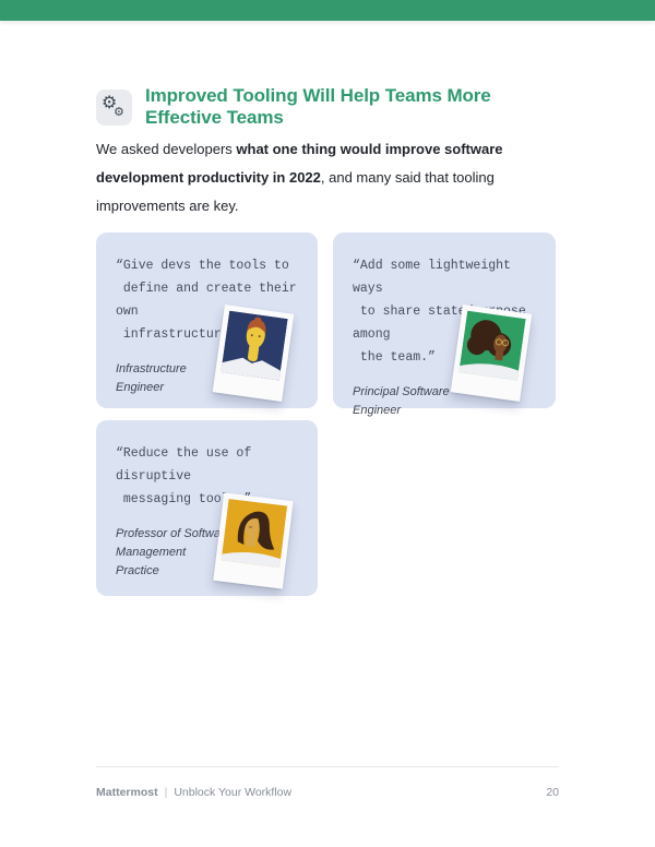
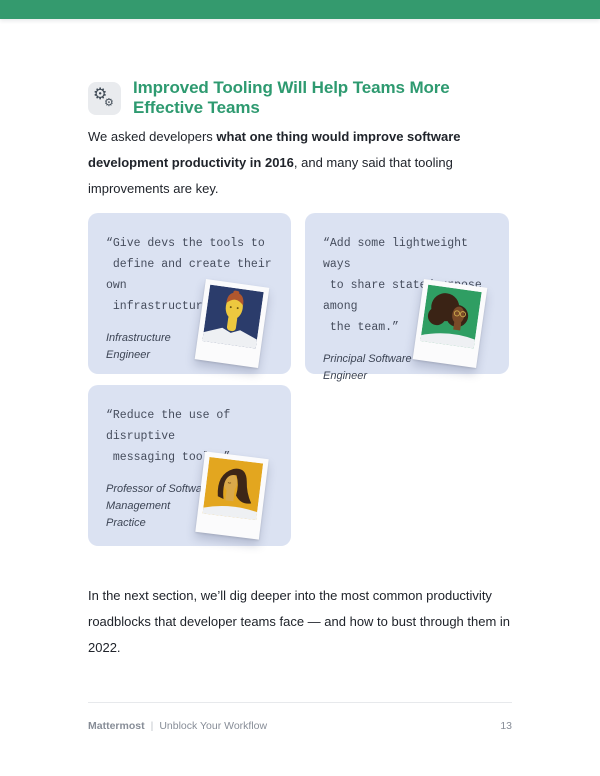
  ⚙
  ⚙
  Improved Tooling Will Help Teams More Effective Teams
- We asked developers what one thing would improve software development productivity in 2022, and many said that tooling improvements are key.
+ We asked developers what one thing would improve software development productivity in 2016, and many said that tooling improvements are key.
  “Give devs the tools to
  define and create their own
  infrastructur
  Infrastructure
  Engineer
  “Add some lightweight ways
  the team.”
  Principal Software
  Engineer
  “Reduce the use of disruptive
  messaging too
  Professor of Softwa
  Management
  Practice
+ In the next section, we’ll dig deeper into the most common productivity roadblocks that developer teams face — and how to bust through them in 2022.
  Mattermost
  |
  Unblock Your Workflow
- 20
+ 13
